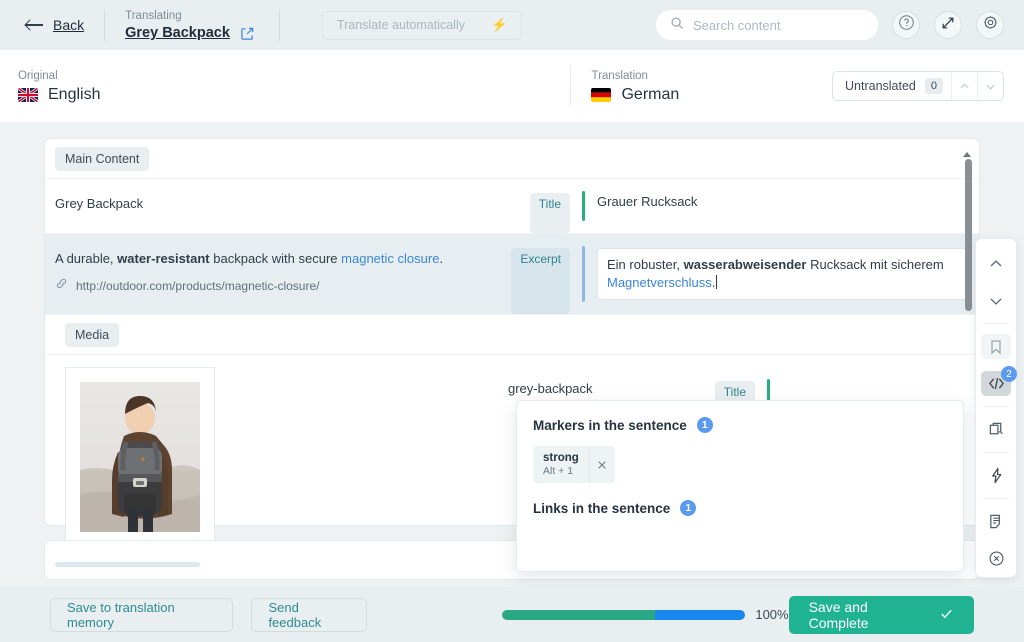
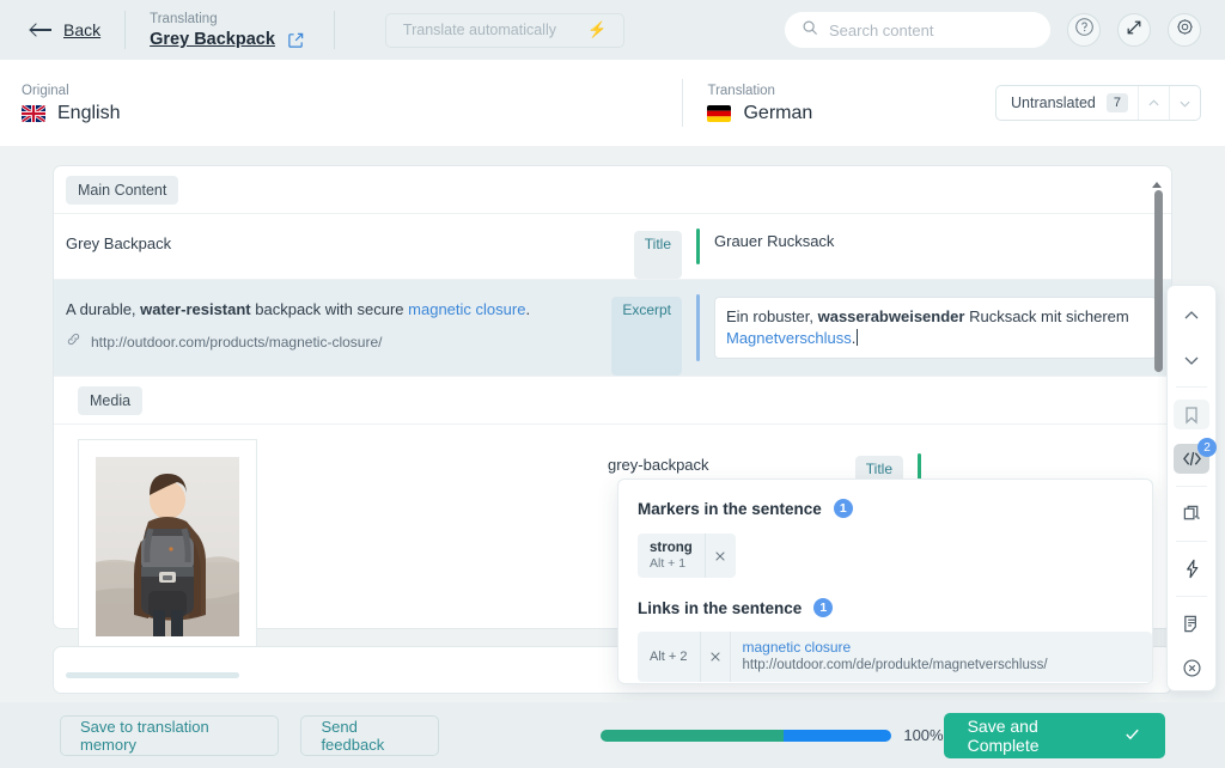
  Back
  Translating
  Grey Backpack
  Translate automatically
  ⚡
  Search content
  Original
  English
  Translation
  German
  Untranslated
- 0
+ 7
  Main Content
  Grey Backpack
  Title
  Grauer Rucksack
  A durable, water-resistant backpack with secure magnetic closure.
  http://outdoor.com/products/magnetic-closure/
  Excerpt
  Ein robuster, wasserabweisender Rucksack mit sicherem Magnetverschluss.
  Media
  grey-backpack
  Title
  Markers in the sentence
  1
  strong
  Alt + 1
  Links in the sentence
  1
+ Alt + 2
+ magnetic closure
+ http://outdoor.com/de/produkte/magnetverschluss/
  2
  Save to translation memory
  Send feedback
  100%
  Save and Complete
